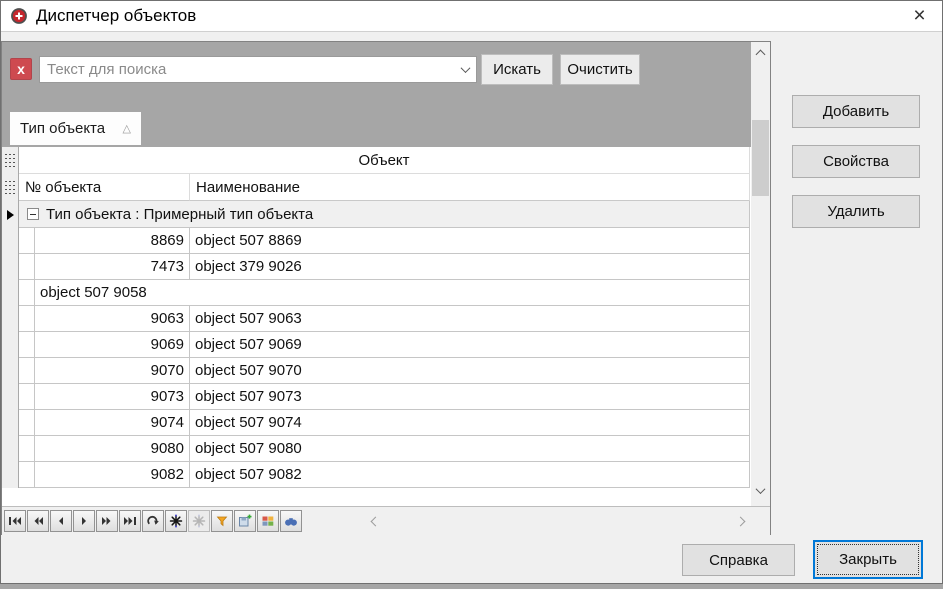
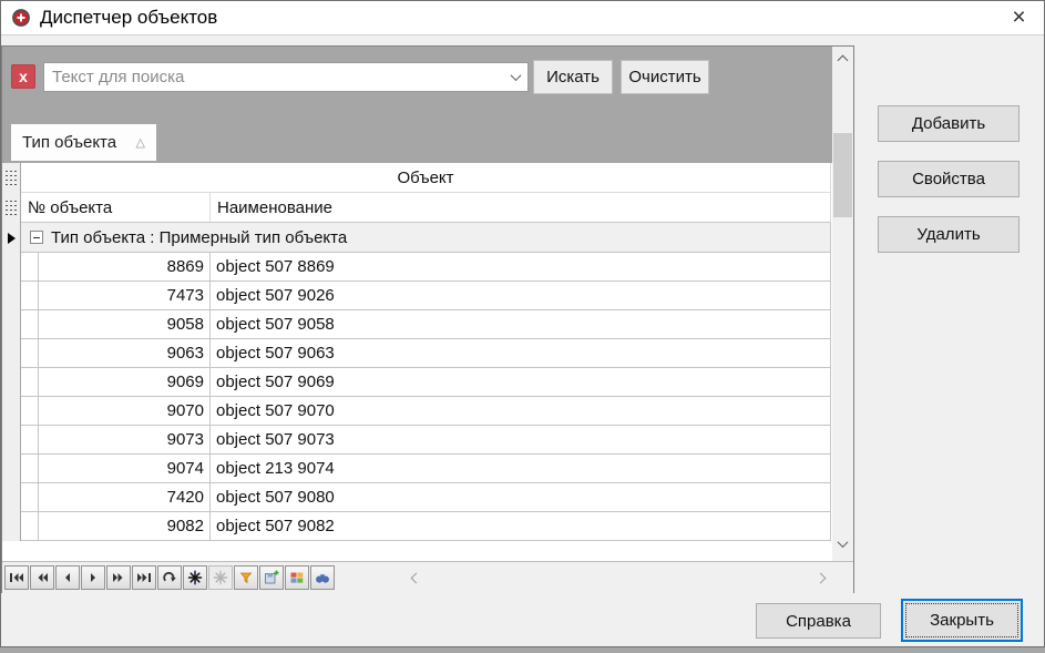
  Диспетчер объектов
  ×
  x
  Текст для поиска
  Искать
  Очистить
  Тип объекта
  △
  Объект
  № объекта
  Наименование
  Тип объекта : Примерный тип объекта
  8869
  object 507 8869
  7473
- object 379 9026
+ object 507 9026
+ 9058
  object 507 9058
  9063
  object 507 9063
  9069
  object 507 9069
  9070
  object 507 9070
  9073
  object 507 9073
  9074
- object 507 9074
+ object 213 9074
- 9080
+ 7420
  object 507 9080
  9082
  object 507 9082
  Добавить
  Свойства
  Удалить
  Справка
  Закрыть
